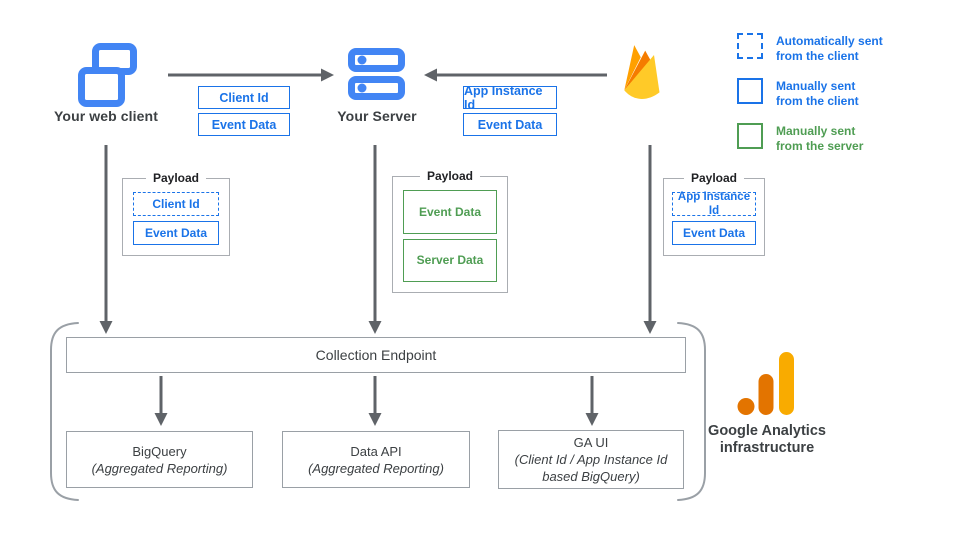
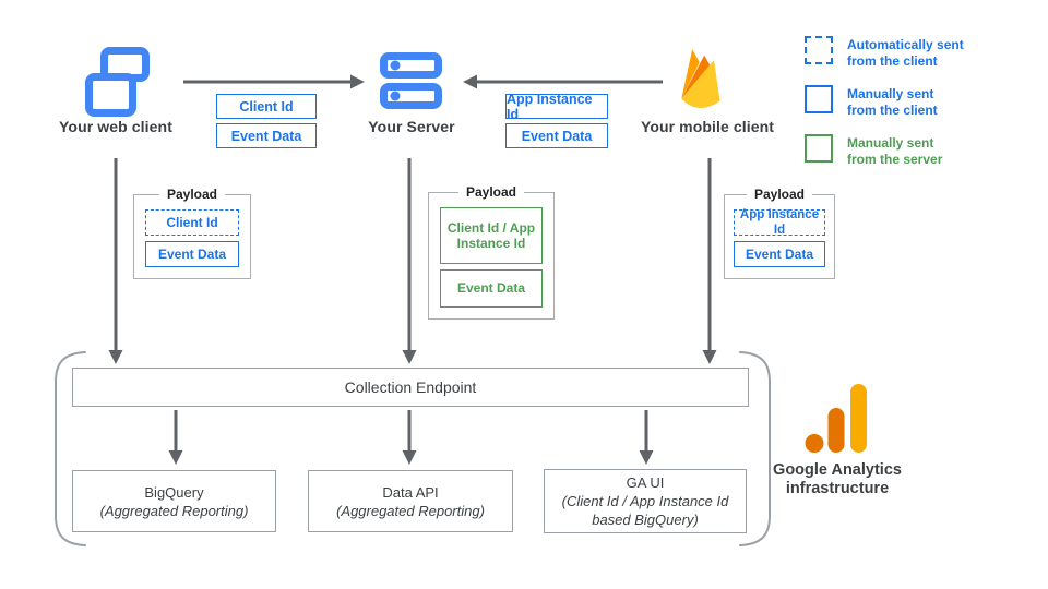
  Your web client
  Your Server
+ Your mobile client
  Client Id
  Event Data
  App Instance Id
  Event Data
  Automatically sent
  from the client
  Manually sent
  from the client
  Manually sent
  from the server
  Payload
  Client Id
  Event Data
  Payload
+ Client Id / App Instance Id
  Event Data
- Server Data
  Payload
  App Instance Id
  Event Data
  Collection Endpoint
  BigQuery
  (Aggregated Reporting)
  Data API
  (Aggregated Reporting)
  GA UI
  (Client Id / App Instance Id based BigQuery)
  Google Analytics
  infrastructure
